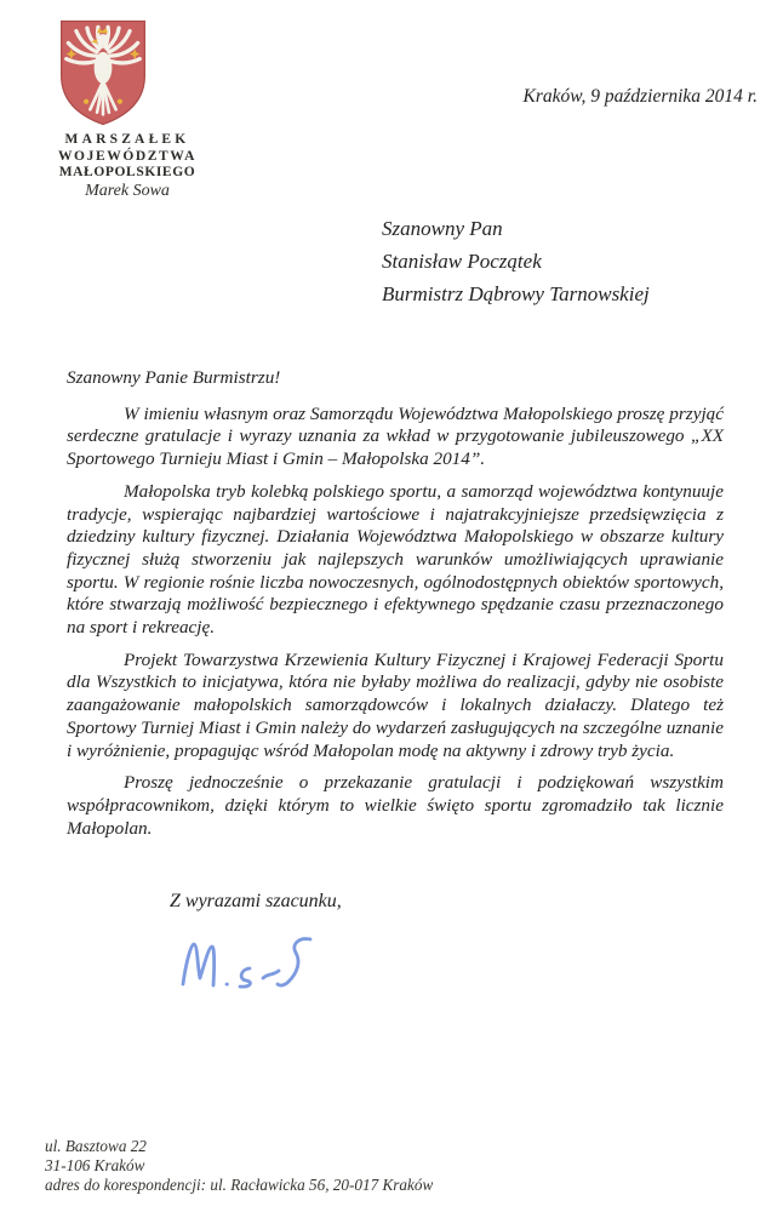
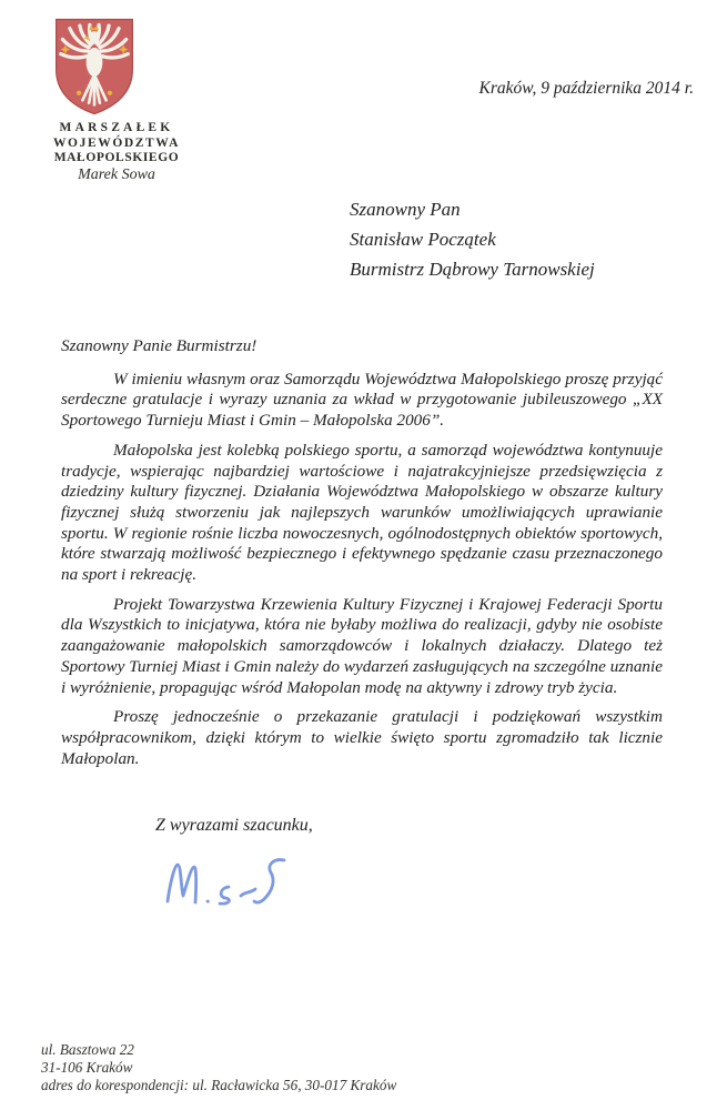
  MARSZAŁEK
  WOJEWÓDZTWA
  MAŁOPOLSKIEGO
  Marek Sowa
  Kraków, 9 października 2014 r.
  Szanowny Pan
  Stanisław Początek
  Burmistrz Dąbrowy Tarnowskiej
  Szanowny Panie Burmistrzu!
- W imieniu własnym oraz Samorządu Województwa Małopolskiego proszę przyjąć serdeczne gratulacje i wyrazy uznania za wkład w przygotowanie jubileuszowego „XX Sportowego Turnieju Miast i Gmin – Małopolska 2014”.
+ W imieniu własnym oraz Samorządu Województwa Małopolskiego proszę przyjąć serdeczne gratulacje i wyrazy uznania za wkład w przygotowanie jubileuszowego „XX Sportowego Turnieju Miast i Gmin – Małopolska 2006”.
- Małopolska tryb kolebką polskiego sportu, a samorząd województwa kontynuuje tradycje, wspierając najbardziej wartościowe i najatrakcyjniejsze przedsięwzięcia z dziedziny kultury fizycznej. Działania Województwa Małopolskiego w obszarze kultury fizycznej służą stworzeniu jak najlepszych warunków umożliwiających uprawianie sportu. W regionie rośnie liczba nowoczesnych, ogólnodostępnych obiektów sportowych, które stwarzają możliwość bezpiecznego i efektywnego spędzanie czasu przeznaczonego na sport i rekreację.
+ Małopolska jest kolebką polskiego sportu, a samorząd województwa kontynuuje tradycje, wspierając najbardziej wartościowe i najatrakcyjniejsze przedsięwzięcia z dziedziny kultury fizycznej. Działania Województwa Małopolskiego w obszarze kultury fizycznej służą stworzeniu jak najlepszych warunków umożliwiających uprawianie sportu. W regionie rośnie liczba nowoczesnych, ogólnodostępnych obiektów sportowych, które stwarzają możliwość bezpiecznego i efektywnego spędzanie czasu przeznaczonego na sport i rekreację.
  Projekt Towarzystwa Krzewienia Kultury Fizycznej i Krajowej Federacji Sportu dla Wszystkich to inicjatywa, która nie byłaby możliwa do realizacji, gdyby nie osobiste zaangażowanie małopolskich samorządowców i lokalnych działaczy. Dlatego też Sportowy Turniej Miast i Gmin należy do wydarzeń zasługujących na szczególne uznanie i wyróżnienie, propagując wśród Małopolan modę na aktywny i zdrowy tryb życia.
  Proszę jednocześnie o przekazanie gratulacji i podziękowań wszystkim współpracownikom, dzięki którym to wielkie święto sportu zgromadziło tak licznie Małopolan.
  Z wyrazami szacunku,
  ul. Basztowa 22
  31-106 Kraków
- adres do korespondencji: ul. Racławicka 56, 20-017 Kraków
+ adres do korespondencji: ul. Racławicka 56, 30-017 Kraków
